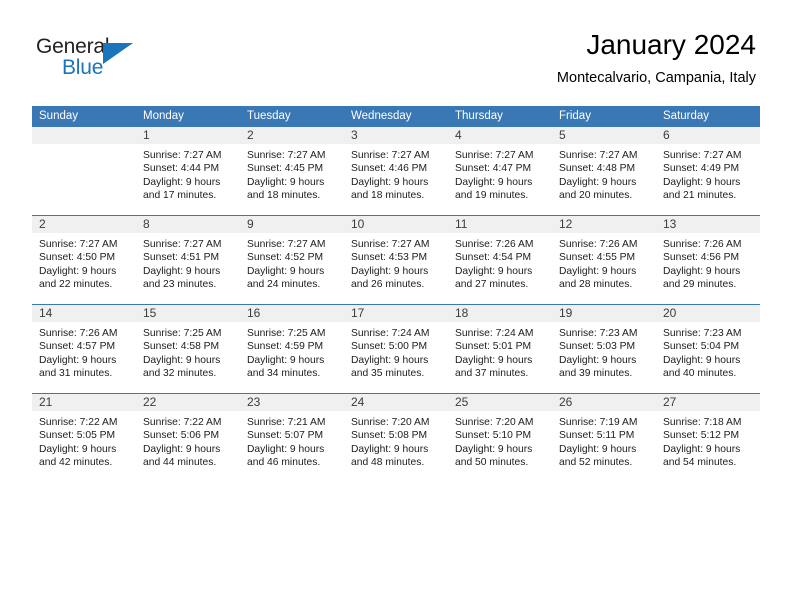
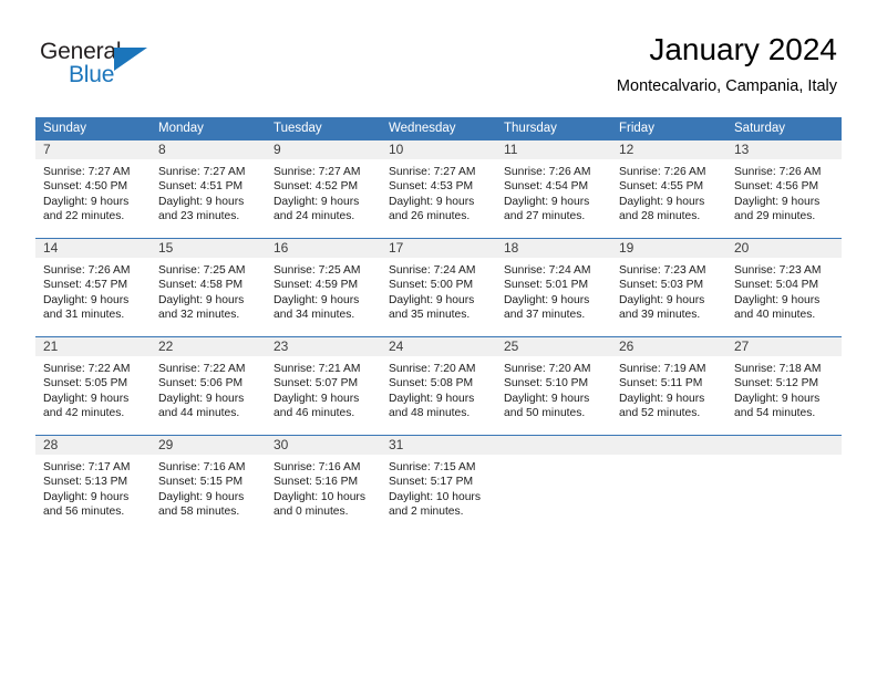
  General
  Blue
  January 2024
  Montecalvario, Campania, Italy
  Sunday	Monday	Tuesday	Wednesday	Thursday	Friday	Saturday
- 	1Sunrise: 7:27 AMSunset: 4:44 PMDaylight: 9 hoursand 17 minutes.	2Sunrise: 7:27 AMSunset: 4:45 PMDaylight: 9 hoursand 18 minutes.	3Sunrise: 7:27 AMSunset: 4:46 PMDaylight: 9 hoursand 18 minutes.	4Sunrise: 7:27 AMSunset: 4:47 PMDaylight: 9 hoursand 19 minutes.	5Sunrise: 7:27 AMSunset: 4:48 PMDaylight: 9 hoursand 20 minutes.	6Sunrise: 7:27 AMSunset: 4:49 PMDaylight: 9 hoursand 21 minutes.
- 2Sunrise: 7:27 AMSunset: 4:50 PMDaylight: 9 hoursand 22 minutes.	8Sunrise: 7:27 AMSunset: 4:51 PMDaylight: 9 hoursand 23 minutes.	9Sunrise: 7:27 AMSunset: 4:52 PMDaylight: 9 hoursand 24 minutes.	10Sunrise: 7:27 AMSunset: 4:53 PMDaylight: 9 hoursand 26 minutes.	11Sunrise: 7:26 AMSunset: 4:54 PMDaylight: 9 hoursand 27 minutes.	12Sunrise: 7:26 AMSunset: 4:55 PMDaylight: 9 hoursand 28 minutes.	13Sunrise: 7:26 AMSunset: 4:56 PMDaylight: 9 hoursand 29 minutes.
+ 7Sunrise: 7:27 AMSunset: 4:50 PMDaylight: 9 hoursand 22 minutes.	8Sunrise: 7:27 AMSunset: 4:51 PMDaylight: 9 hoursand 23 minutes.	9Sunrise: 7:27 AMSunset: 4:52 PMDaylight: 9 hoursand 24 minutes.	10Sunrise: 7:27 AMSunset: 4:53 PMDaylight: 9 hoursand 26 minutes.	11Sunrise: 7:26 AMSunset: 4:54 PMDaylight: 9 hoursand 27 minutes.	12Sunrise: 7:26 AMSunset: 4:55 PMDaylight: 9 hoursand 28 minutes.	13Sunrise: 7:26 AMSunset: 4:56 PMDaylight: 9 hoursand 29 minutes.
  14Sunrise: 7:26 AMSunset: 4:57 PMDaylight: 9 hoursand 31 minutes.	15Sunrise: 7:25 AMSunset: 4:58 PMDaylight: 9 hoursand 32 minutes.	16Sunrise: 7:25 AMSunset: 4:59 PMDaylight: 9 hoursand 34 minutes.	17Sunrise: 7:24 AMSunset: 5:00 PMDaylight: 9 hoursand 35 minutes.	18Sunrise: 7:24 AMSunset: 5:01 PMDaylight: 9 hoursand 37 minutes.	19Sunrise: 7:23 AMSunset: 5:03 PMDaylight: 9 hoursand 39 minutes.	20Sunrise: 7:23 AMSunset: 5:04 PMDaylight: 9 hoursand 40 minutes.
  21Sunrise: 7:22 AMSunset: 5:05 PMDaylight: 9 hoursand 42 minutes.	22Sunrise: 7:22 AMSunset: 5:06 PMDaylight: 9 hoursand 44 minutes.	23Sunrise: 7:21 AMSunset: 5:07 PMDaylight: 9 hoursand 46 minutes.	24Sunrise: 7:20 AMSunset: 5:08 PMDaylight: 9 hoursand 48 minutes.	25Sunrise: 7:20 AMSunset: 5:10 PMDaylight: 9 hoursand 50 minutes.	26Sunrise: 7:19 AMSunset: 5:11 PMDaylight: 9 hoursand 52 minutes.	27Sunrise: 7:18 AMSunset: 5:12 PMDaylight: 9 hoursand 54 minutes.
+ 28Sunrise: 7:17 AMSunset: 5:13 PMDaylight: 9 hoursand 56 minutes.	29Sunrise: 7:16 AMSunset: 5:15 PMDaylight: 9 hoursand 58 minutes.	30Sunrise: 7:16 AMSunset: 5:16 PMDaylight: 10 hoursand 0 minutes.	31Sunrise: 7:15 AMSunset: 5:17 PMDaylight: 10 hoursand 2 minutes.
